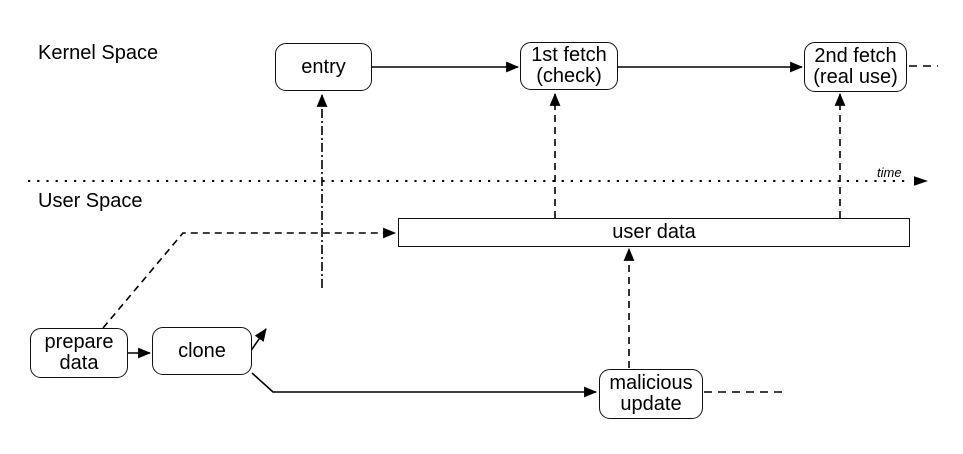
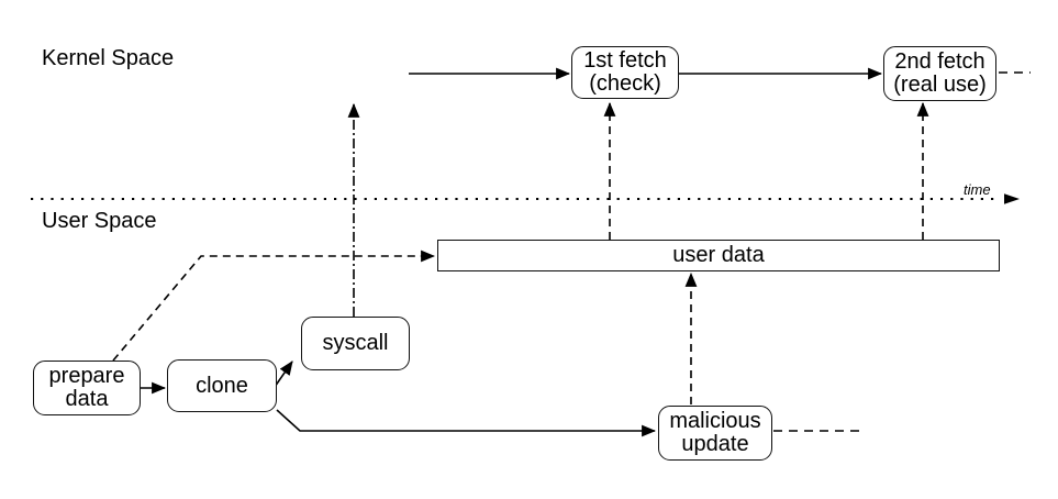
  Kernel Space
  User Space
  time
- entry
  1st fetch
  (check)
  2nd fetch
  (real use)
  user data
+ syscall
  prepare
  data
  clone
  malicious
  update
